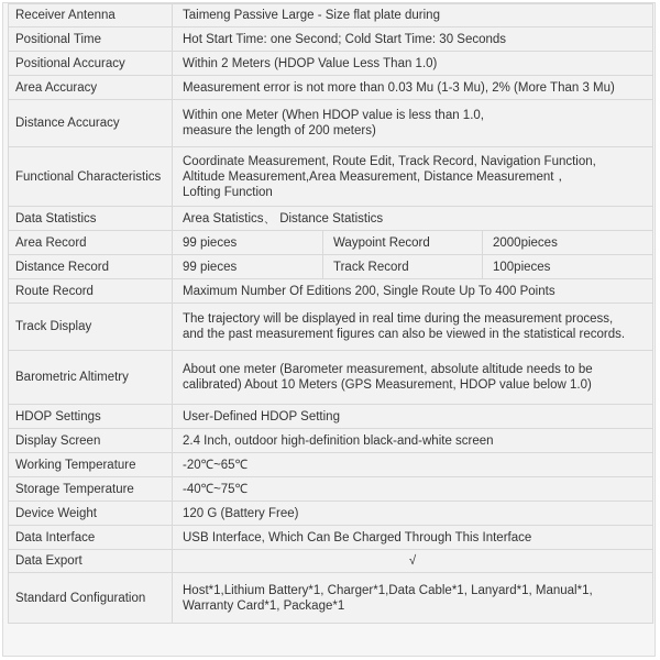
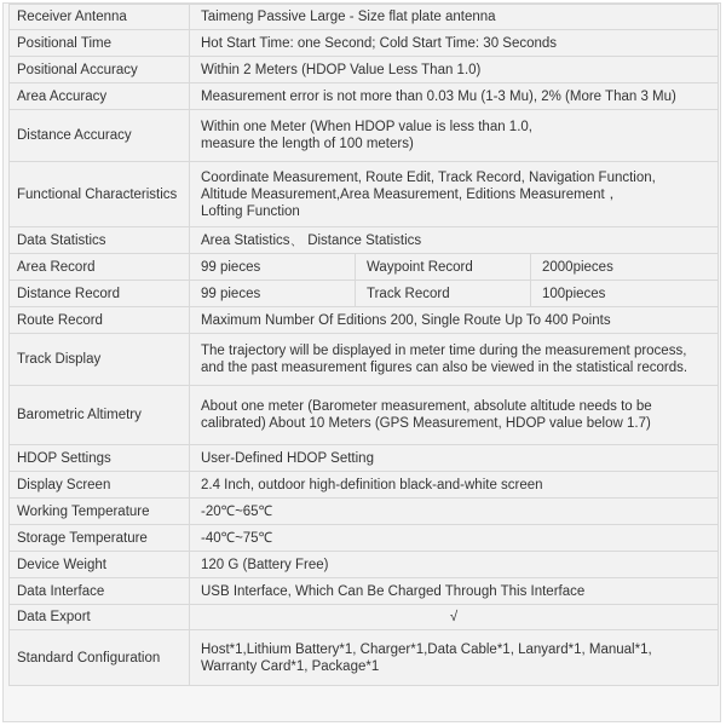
- Receiver Antenna	Taimeng Passive Large - Size flat plate during
+ Receiver Antenna	Taimeng Passive Large - Size flat plate antenna
  Positional Time	Hot Start Time: one Second; Cold Start Time: 30 Seconds
  Positional Accuracy	Within 2 Meters (HDOP Value Less Than 1.0)
  Area Accuracy	Measurement error is not more than 0.03 Mu (1-3 Mu), 2% (More Than 3 Mu)
- Distance Accuracy	Within one Meter (When HDOP value is less than 1.0, measure the length of 200 meters)
+ Distance Accuracy	Within one Meter (When HDOP value is less than 1.0, measure the length of 100 meters)
- Functional Characteristics	Coordinate Measurement, Route Edit, Track Record, Navigation Function, Altitude Measurement,Area Measurement, Distance Measurement， Lofting Function
+ Functional Characteristics	Coordinate Measurement, Route Edit, Track Record, Navigation Function, Altitude Measurement,Area Measurement, Editions Measurement， Lofting Function
  Data Statistics	Area Statistics、 Distance Statistics
  Area Record	99 pieces	Waypoint Record	2000pieces
  Distance Record	99 pieces	Track Record	100pieces
  Route Record	Maximum Number Of Editions 200, Single Route Up To 400 Points
- Track Display	The trajectory will be displayed in real time during the measurement process, and the past measurement figures can also be viewed in the statistical records.
+ Track Display	The trajectory will be displayed in meter time during the measurement process, and the past measurement figures can also be viewed in the statistical records.
- Barometric Altimetry	About one meter (Barometer measurement, absolute altitude needs to be calibrated) About 10 Meters (GPS Measurement, HDOP value below 1.0)
+ Barometric Altimetry	About one meter (Barometer measurement, absolute altitude needs to be calibrated) About 10 Meters (GPS Measurement, HDOP value below 1.7)
  HDOP Settings	User-Defined HDOP Setting
  Display Screen	2.4 Inch, outdoor high-definition black-and-white screen
  Working Temperature	-20℃~65℃
  Storage Temperature	-40℃~75℃
  Device Weight	120 G (Battery Free)
  Data Interface	USB Interface, Which Can Be Charged Through This Interface
  Data Export	√
  Standard Configuration	Host*1,Lithium Battery*1, Charger*1,Data Cable*1, Lanyard*1, Manual*1, Warranty Card*1, Package*1
